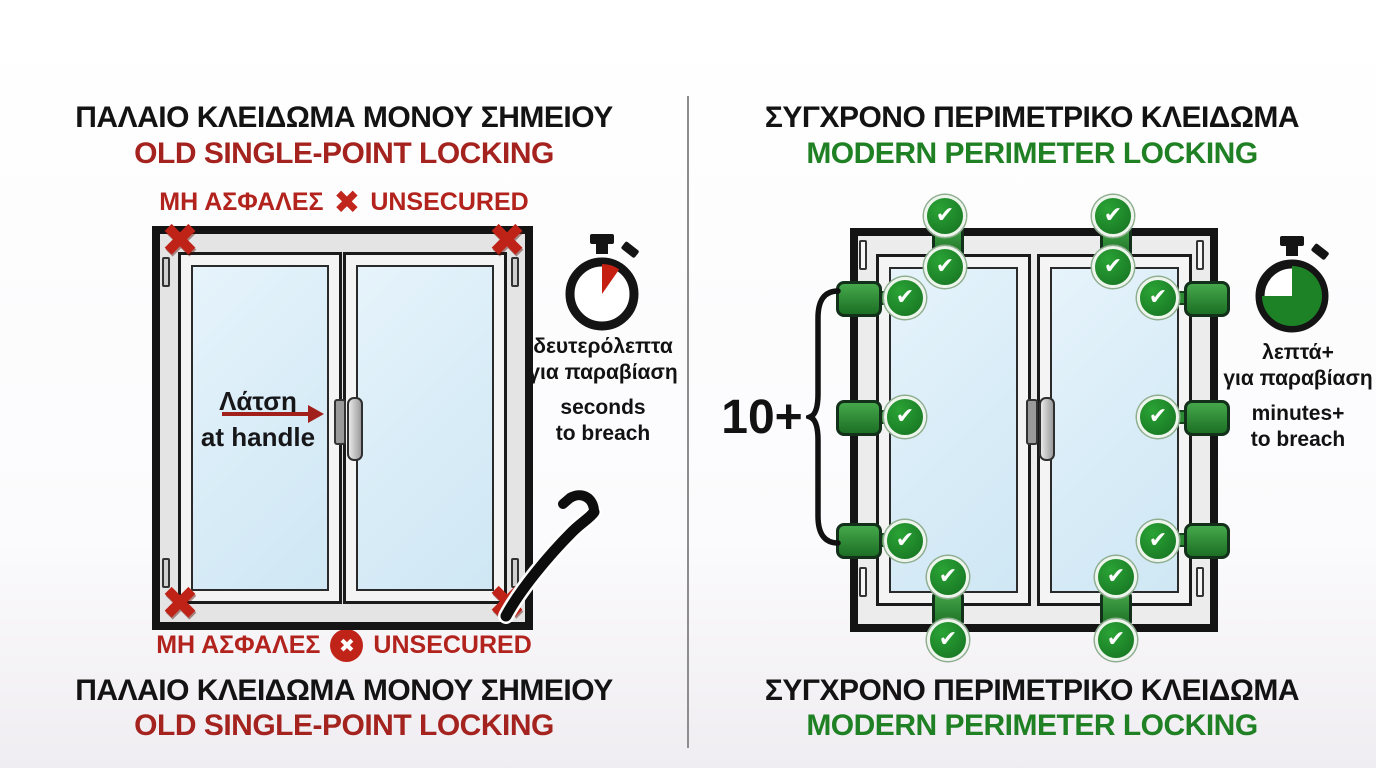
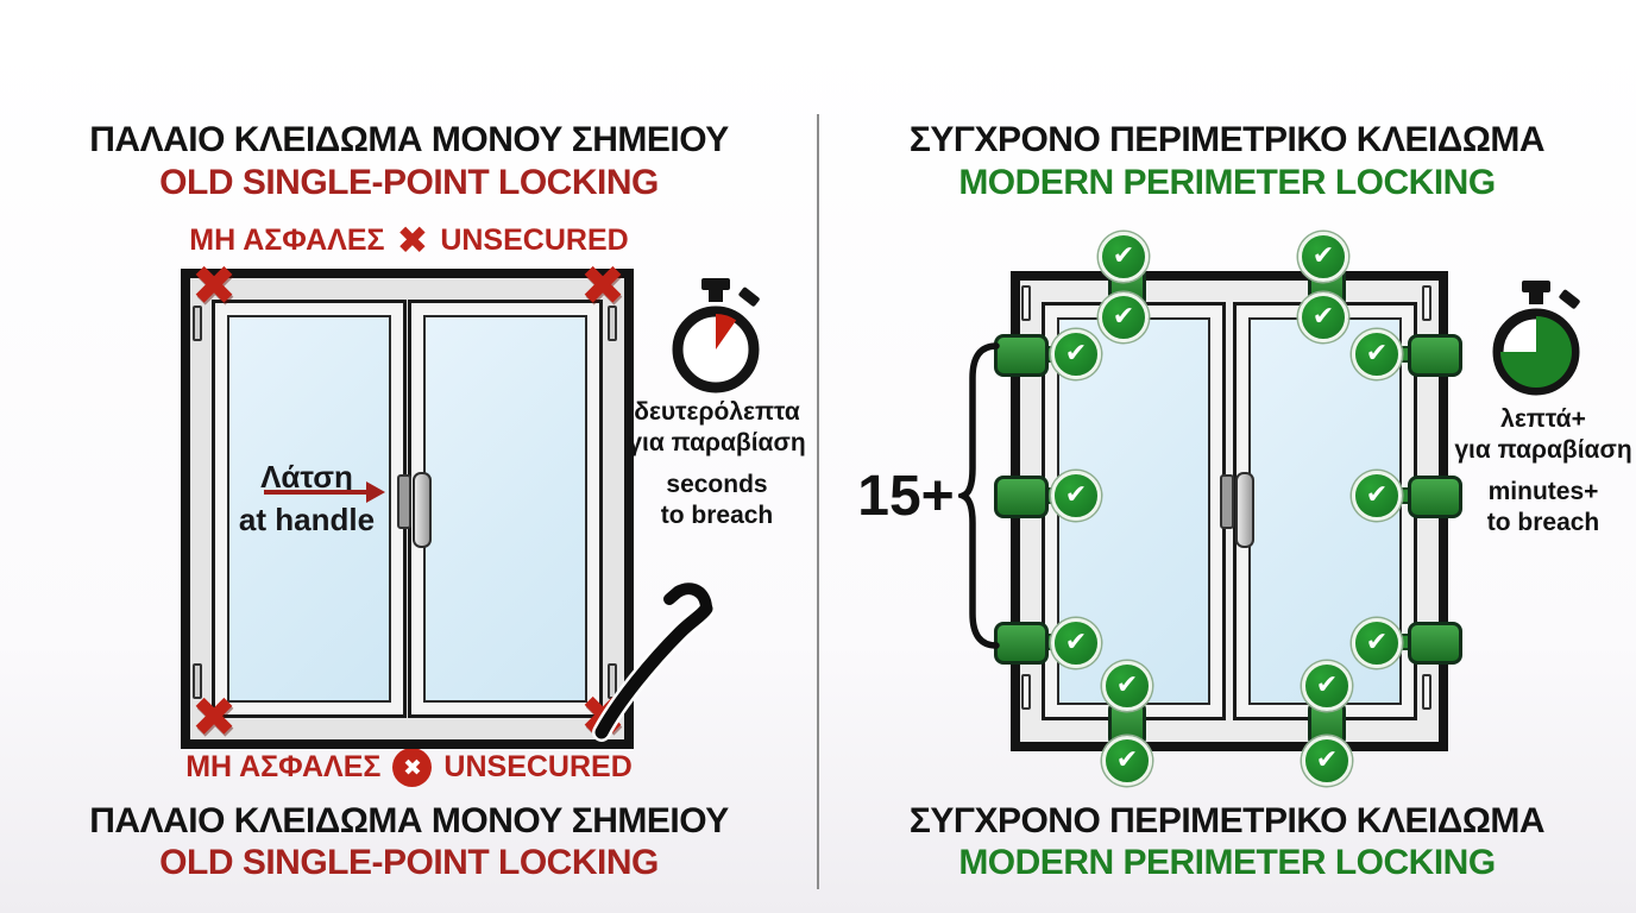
  ΠΑΛΑΙΟ ΚΛΕΙΔΩΜΑ ΜΟΝΟΥ ΣΗΜΕΙΟΥ
  OLD SINGLE-POINT LOCKING
  ΜΗ ΑΣΦΑΛΕΣ
  ✖
  UNSECURED
  ✖
  ✖
  ✖
  Λάτση
  at handle
  δευτερόλεπτα
  για παραβίαση
  seconds
  to breach
  ΜΗ ΑΣΦΑΛΕΣ
  ✖
  UNSECURED
  ΠΑΛΑΙΟ ΚΛΕΙΔΩΜΑ ΜΟΝΟΥ ΣΗΜΕΙΟΥ
  OLD SINGLE-POINT LOCKING
  ΣΥΓΧΡΟΝΟ ΠΕΡΙΜΕΤΡΙΚΟ ΚΛΕΙΔΩΜΑ
  MODERN PERIMETER LOCKING
  ✔
  ✔
  ✔
  ✔
  ✔
  ✔
  ✔
  ✔
  ✔
  ✔
  ✔
  ✔
  ✔
  ✔
- 10+
+ 15+
  λεπτά+
  για παραβίαση
  minutes+
  to breach
  ΣΥΓΧΡΟΝΟ ΠΕΡΙΜΕΤΡΙΚΟ ΚΛΕΙΔΩΜΑ
  MODERN PERIMETER LOCKING
